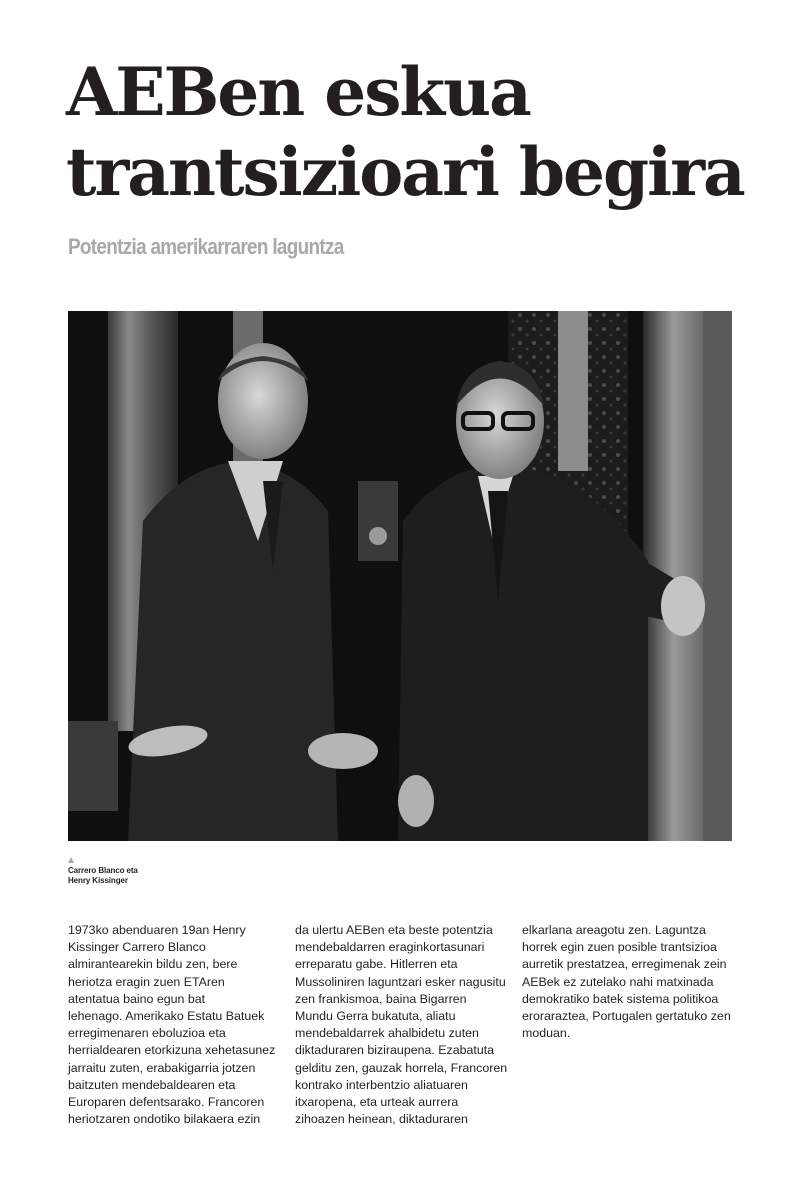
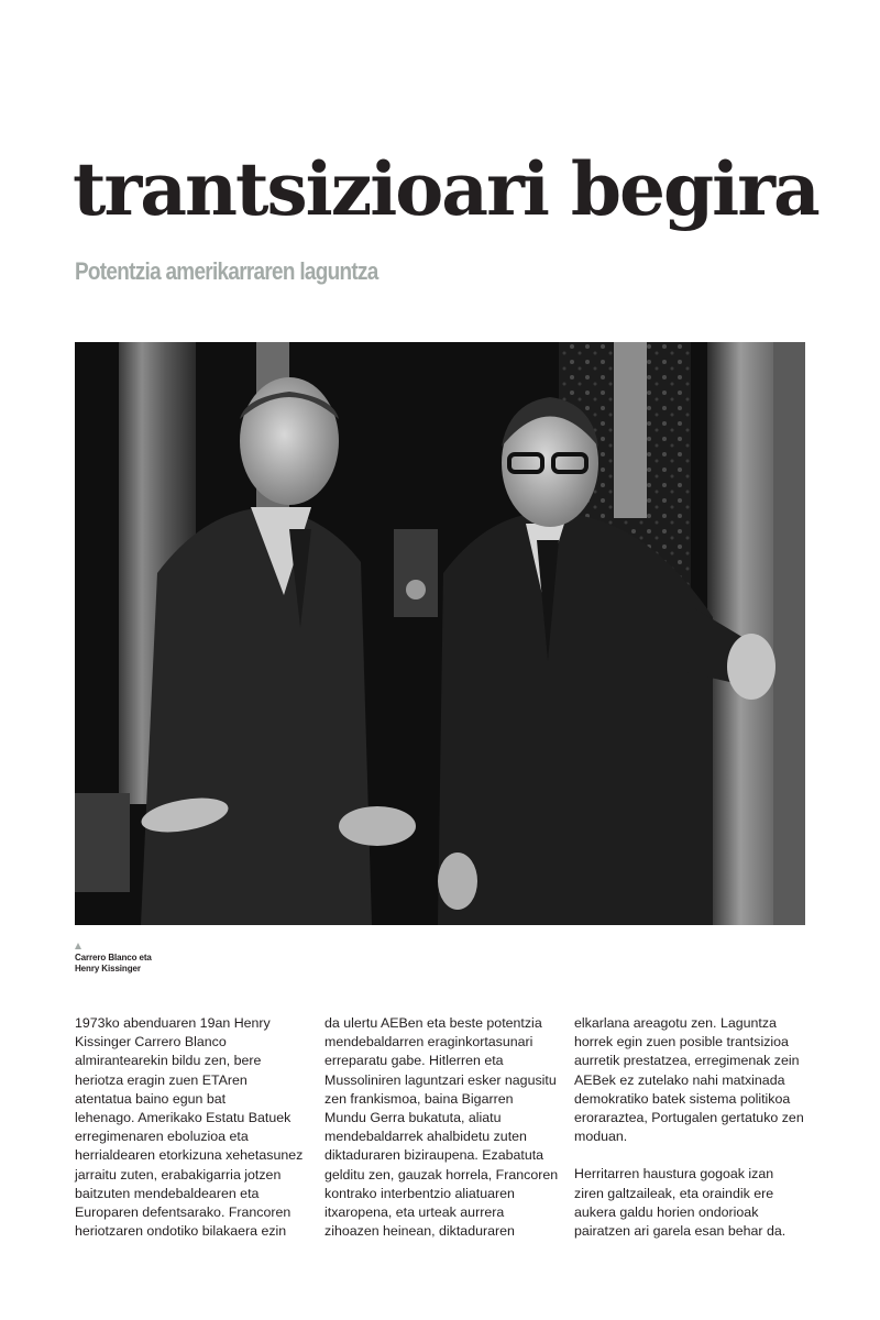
- AEBen eskua
  trantsizioari begira
  Potentzia amerikarraren laguntza
  Carrero Blanco eta
  Henry Kissinger
  1973ko abenduaren 19an Henry
  Kissinger Carrero Blanco
  almirantearekin bildu zen, bere
  heriotza eragin zuen ETAren
  atentatua baino egun bat
  lehenago. Amerikako Estatu Batuek
  erregimenaren eboluzioa eta
  herrialdearen etorkizuna xehetasunez
  jarraitu zuten, erabakigarria jotzen
  baitzuten mendebaldearen eta
  Europaren defentsarako. Francoren
  heriotzaren ondotiko bilakaera ezin
  da ulertu AEBen eta beste potentzia
  mendebaldarren eraginkortasunari
  erreparatu gabe. Hitlerren eta
  Mussoliniren laguntzari esker nagusitu
  zen frankismoa, baina Bigarren
  Mundu Gerra bukatuta, aliatu
  mendebaldarrek ahalbidetu zuten
  diktaduraren biziraupena. Ezabatuta
  gelditu zen, gauzak horrela, Francoren
  kontrako interbentzio aliatuaren
  itxaropena, eta urteak aurrera
  zihoazen heinean, diktaduraren
  elkarlana areagotu zen. Laguntza
  horrek egin zuen posible trantsizioa
  aurretik prestatzea, erregimenak zein
  AEBek ez zutelako nahi matxinada
  demokratiko batek sistema politikoa
  erorarazte­a, Portugalen gertatuko zen
  moduan.
+ Herritarren haustura gogoak izan
+ ziren galtzaileak, eta oraindik ere
+ aukera galdu horien ondorioak
+ pairatzen ari garela esan behar da.
